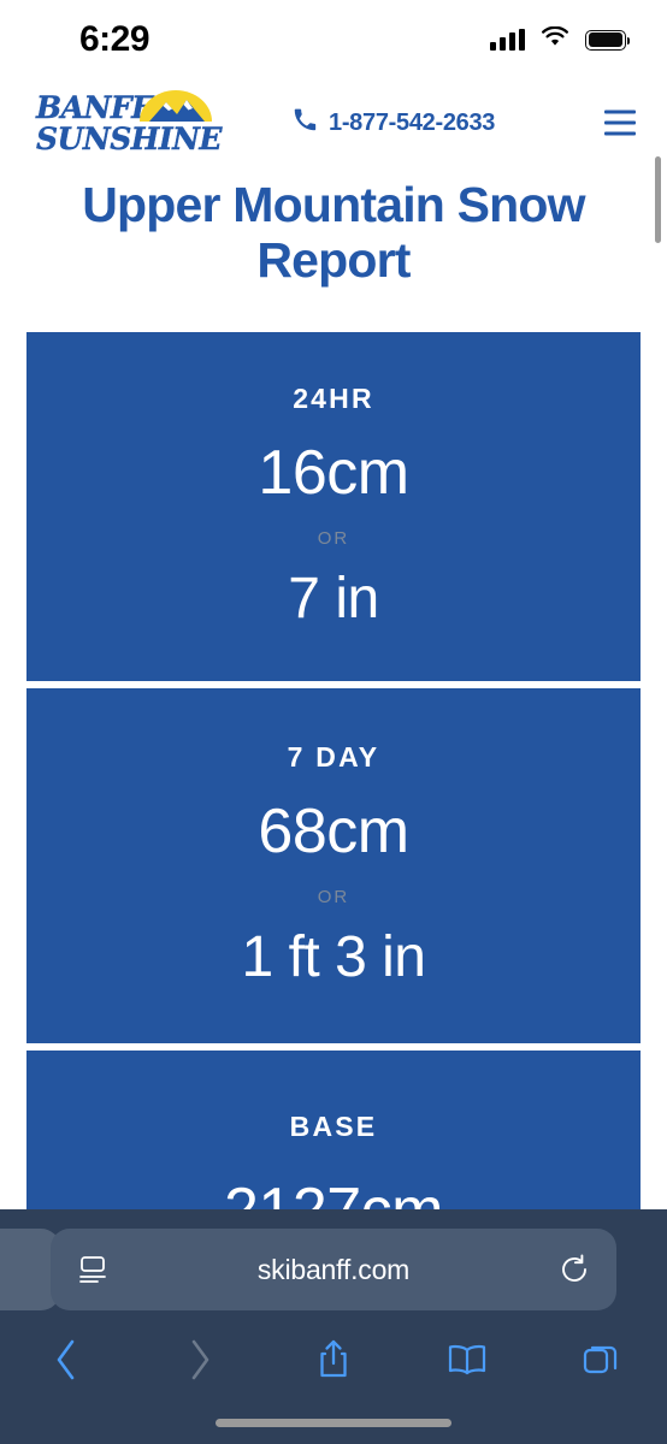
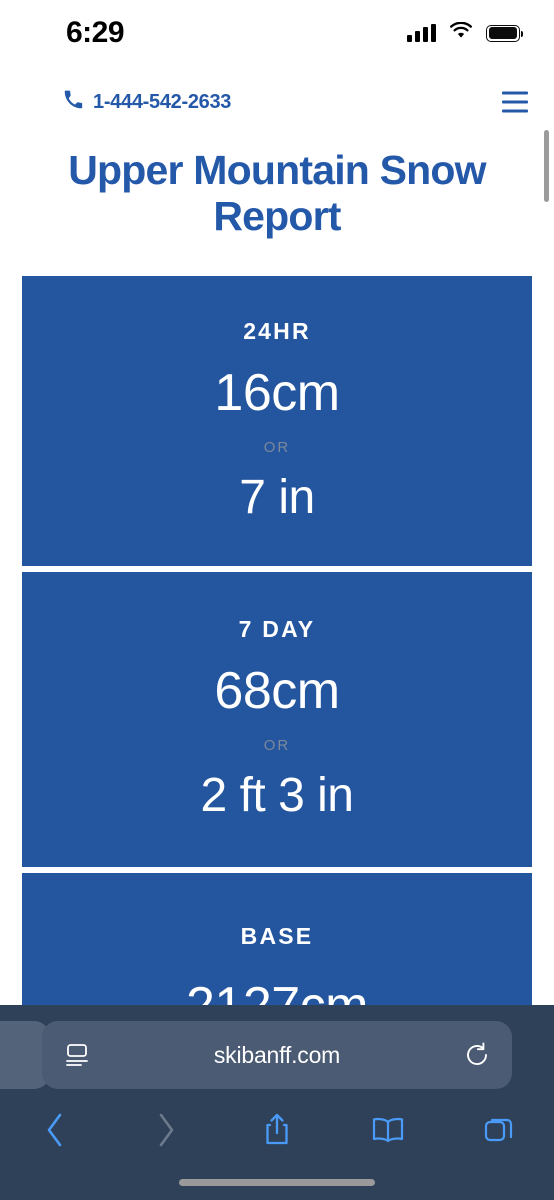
  6:29
- BANFF
- SUNSHINE
- 1-877-542-2633
+ 1-444-542-2633
  Upper Mountain Snow Report
  24HR
  16cm
  OR
  7 in
  7 DAY
  68cm
  OR
- 1 ft 3 in
+ 2 ft 3 in
  BASE
  skibanff.com
